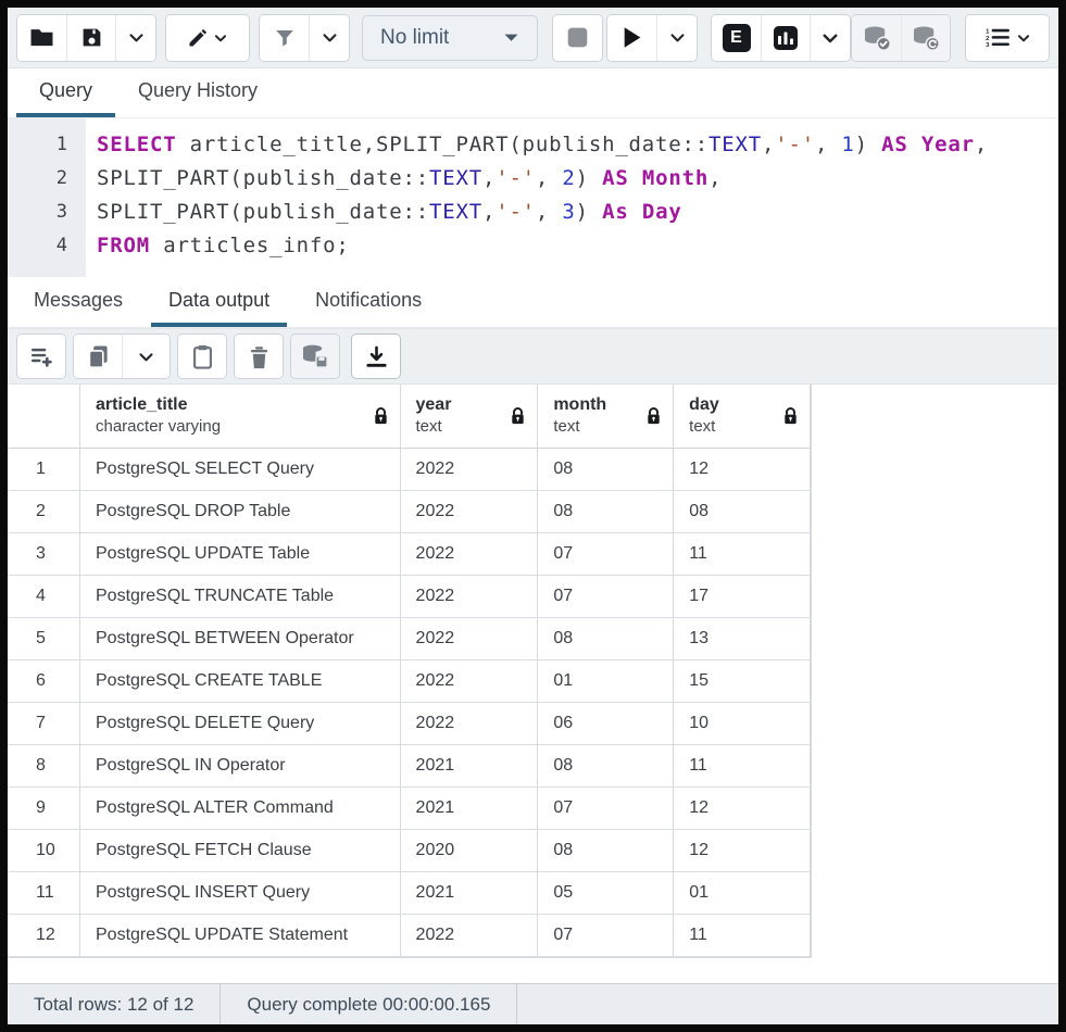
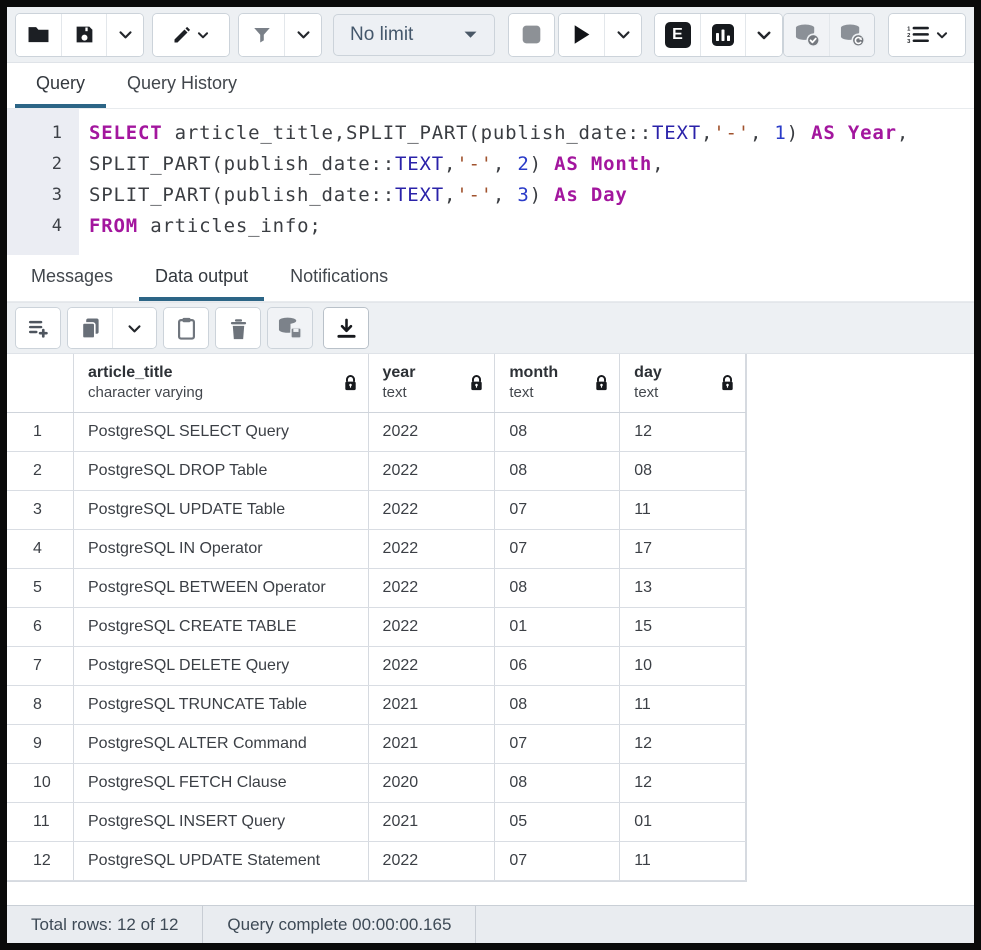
  No limit
  E
  Query
  Query History
  1
  2
  3
  4
  SELECT article_title,SPLIT_PART(publish_date::TEXT,'-', 1) AS Year,
  SPLIT_PART(publish_date::TEXT,'-', 2) AS Month,
  SPLIT_PART(publish_date::TEXT,'-', 3) As Day
  FROM articles_info;
  Messages
  Data output
  Notifications
  article_title
  character varying
  year
  text
  month
  text
  day
  text
  1
  PostgreSQL SELECT Query
  2022
  08
  12
  2
  PostgreSQL DROP Table
  2022
  08
  08
  3
  PostgreSQL UPDATE Table
  2022
  07
  11
  4
- PostgreSQL TRUNCATE Table
+ PostgreSQL IN Operator
  2022
  07
  17
  5
  PostgreSQL BETWEEN Operator
  2022
  08
  13
  6
  PostgreSQL CREATE TABLE
  2022
  01
  15
  7
  PostgreSQL DELETE Query
  2022
  06
  10
  8
- PostgreSQL IN Operator
+ PostgreSQL TRUNCATE Table
  2021
  08
  11
  9
  PostgreSQL ALTER Command
  2021
  07
  12
  10
  PostgreSQL FETCH Clause
  2020
  08
  12
  11
  PostgreSQL INSERT Query
  2021
  05
  01
  12
  PostgreSQL UPDATE Statement
  2022
  07
  11
  Total rows: 12 of 12
  Query complete 00:00:00.165
